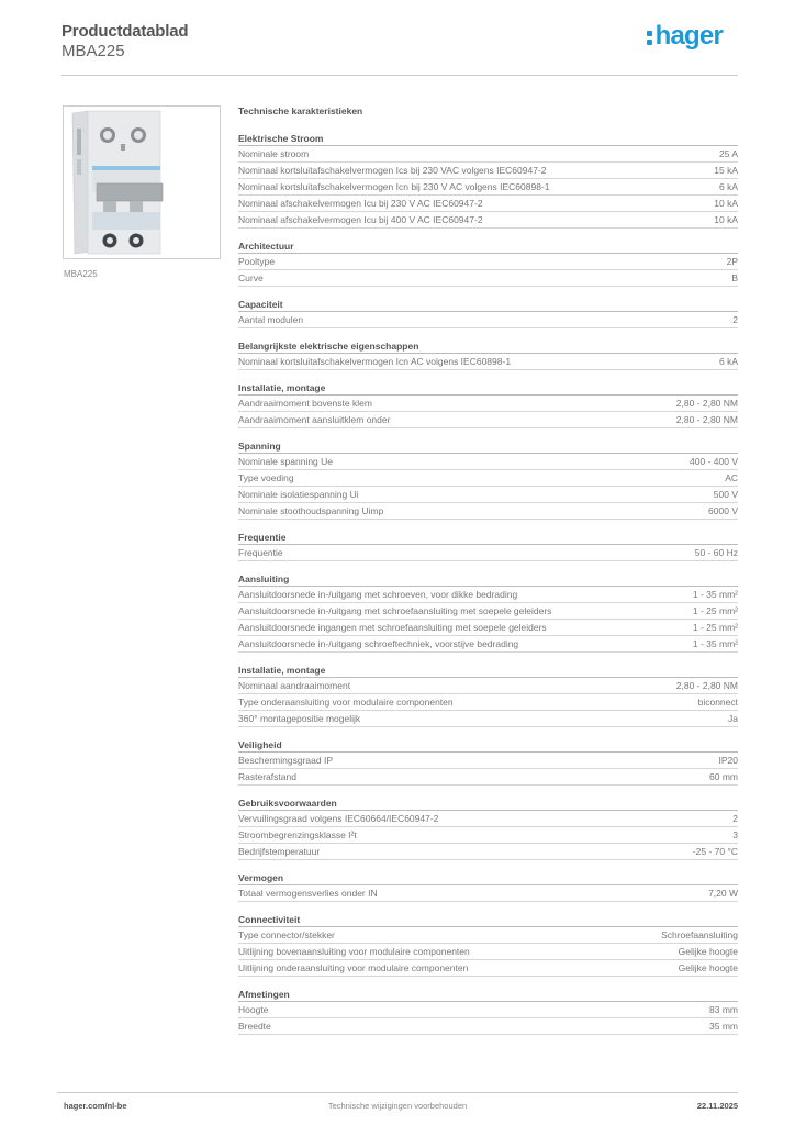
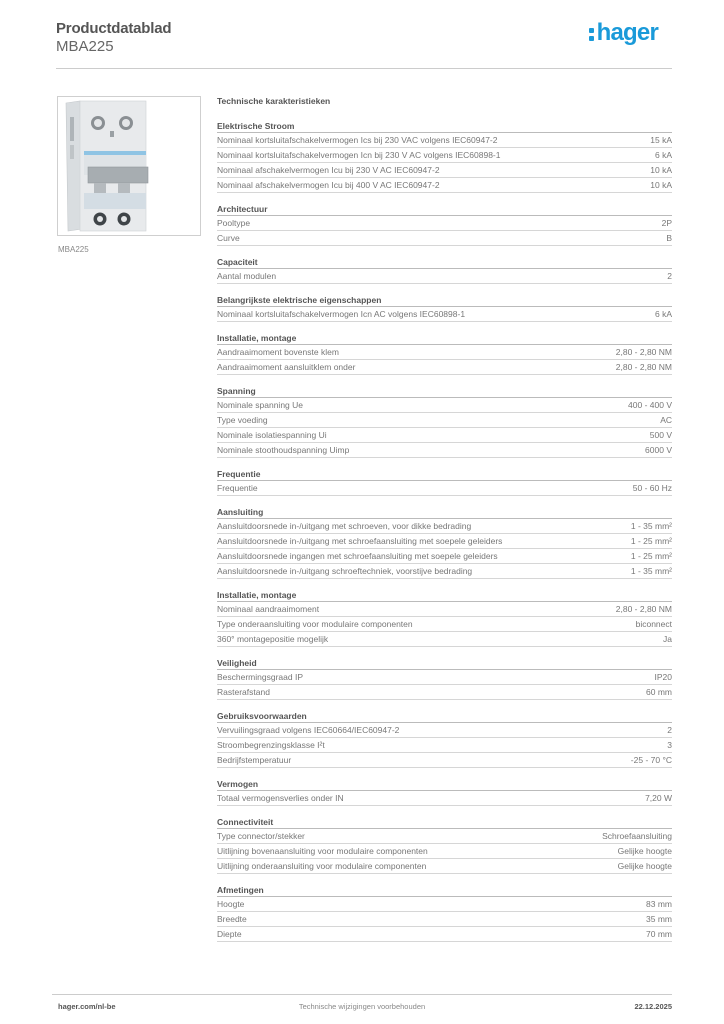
  Productdatablad
  MBA225
  hager
  MBA225
  Technische karakteristieken
  Elektrische Stroom
- Nominale stroom
- 25 A
  Nominaal kortsluitafschakelvermogen Ics bij 230 VAC volgens IEC60947-2
  15 kA
  Nominaal kortsluitafschakelvermogen Icn bij 230 V AC volgens IEC60898-1
  6 kA
  Nominaal afschakelvermogen Icu bij 230 V AC IEC60947-2
  10 kA
  Nominaal afschakelvermogen Icu bij 400 V AC IEC60947-2
  10 kA
  Architectuur
  Pooltype
  2P
  Curve
  B
  Capaciteit
  Aantal modulen
  2
  Belangrijkste elektrische eigenschappen
  Nominaal kortsluitafschakelvermogen Icn AC volgens IEC60898-1
  6 kA
  Installatie, montage
  Aandraaimoment bovenste klem
  2,80 - 2,80 NM
  Aandraaimoment aansluitklem onder
  2,80 - 2,80 NM
  Spanning
  Nominale spanning Ue
  400 - 400 V
  Type voeding
  AC
  Nominale isolatiespanning Ui
  500 V
  Nominale stoothoudspanning Uimp
  6000 V
  Frequentie
  Frequentie
  50 - 60 Hz
  Aansluiting
  Aansluitdoorsnede in-/uitgang met schroeven, voor dikke bedrading
  1 - 35 mm²
  Aansluitdoorsnede in-/uitgang met schroefaansluiting met soepele geleiders
  1 - 25 mm²
  Aansluitdoorsnede ingangen met schroefaansluiting met soepele geleiders
  1 - 25 mm²
  Aansluitdoorsnede in-/uitgang schroeftechniek, voorstijve bedrading
  1 - 35 mm²
  Installatie, montage
  Nominaal aandraaimoment
  2,80 - 2,80 NM
  Type onderaansluiting voor modulaire componenten
  biconnect
  360° montagepositie mogelijk
  Ja
  Veiligheid
  Beschermingsgraad IP
  IP20
  Rasterafstand
  60 mm
  Gebruiksvoorwaarden
  Vervuilingsgraad volgens IEC60664/IEC60947-2
  2
  Stroombegrenzingsklasse I²t
  3
  Bedrijfstemperatuur
  -25 - 70 °C
  Vermogen
  Totaal vermogensverlies onder IN
  7,20 W
  Connectiviteit
  Type connector/stekker
  Schroefaansluiting
  Uitlijning bovenaansluiting voor modulaire componenten
  Gelijke hoogte
  Uitlijning onderaansluiting voor modulaire componenten
  Gelijke hoogte
  Afmetingen
  Hoogte
  83 mm
  Breedte
  35 mm
+ Diepte
+ 70 mm
  hager.com/nl-be
  Technische wijzigingen voorbehouden
- 22.11.2025
+ 22.12.2025
